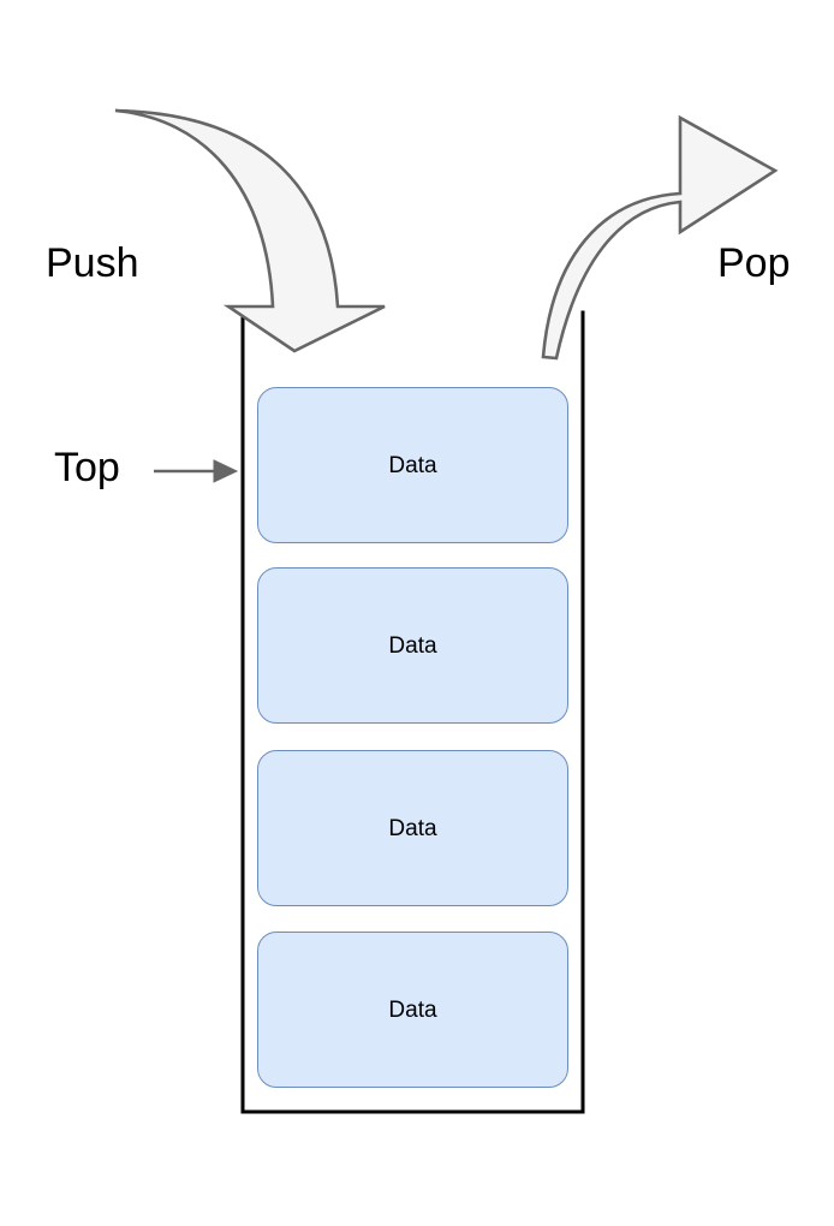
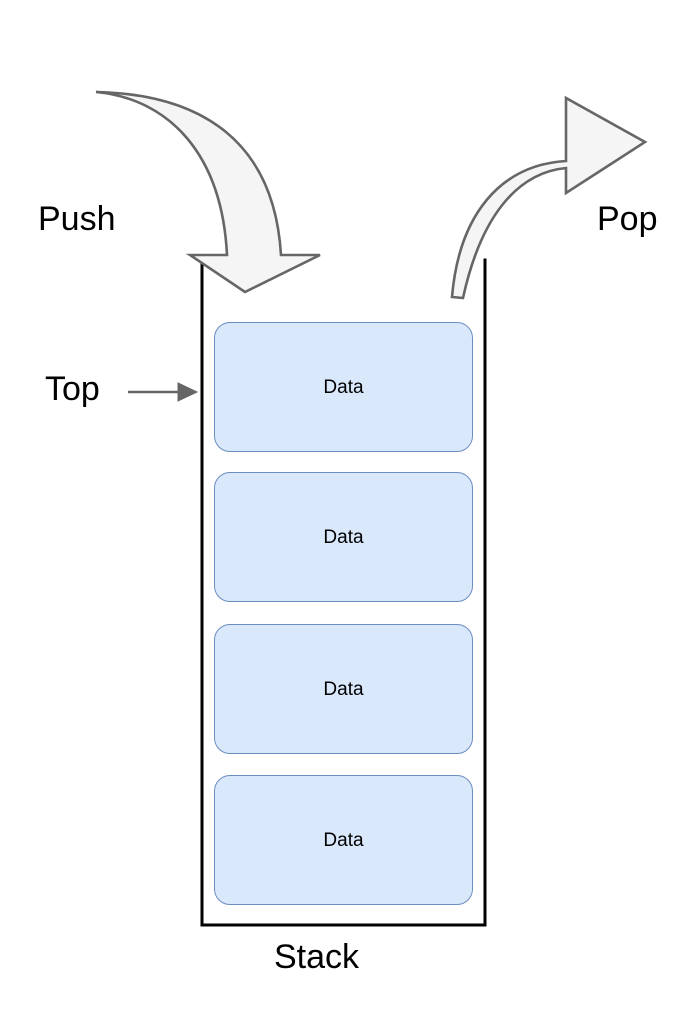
  Push
  Pop
  Top
+ Stack
  Data
  Data
  Data
  Data
